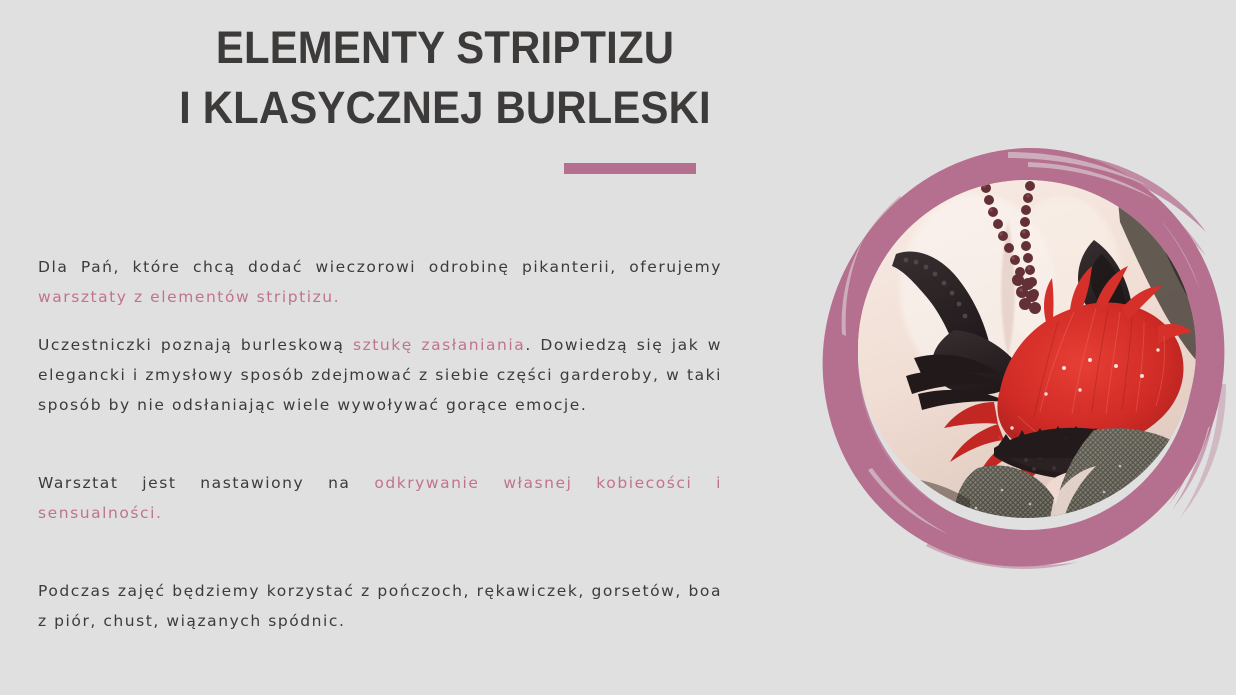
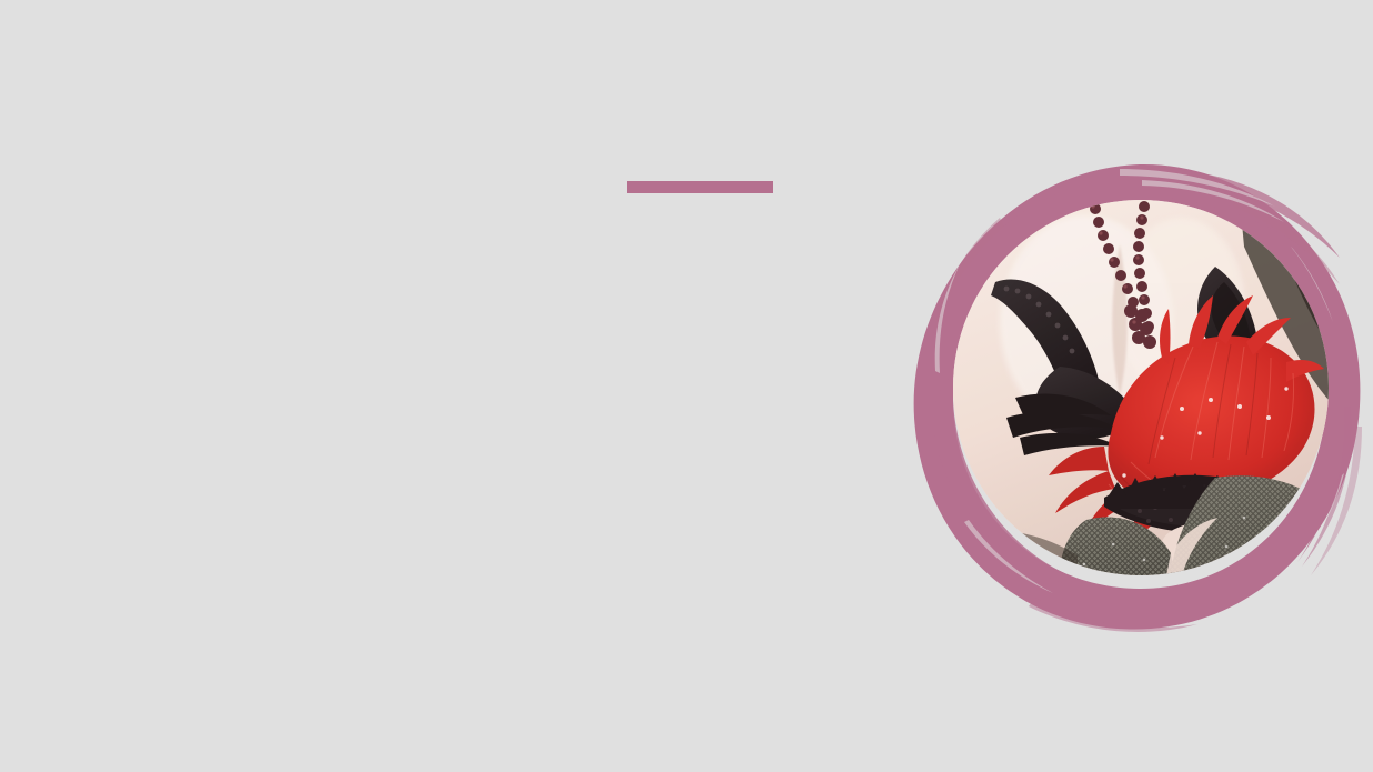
- ELEMENTY STRIPTIZU
- I KLASYCZNEJ BURLESKI
- Dla Pań, które chcą dodać wieczorowi odrobinę pikanterii, oferujemy warsztaty z elementów striptizu.
- Uczestniczki poznają burleskową sztukę zasłaniania. Dowiedzą się jak w elegancki i zmysłowy sposób zdejmować z siebie części garderoby, w taki sposób by nie odsłaniając wiele wywoływać gorące emocje.
- Warsztat jest nastawiony na odkrywanie własnej kobiecości i sensualności.
- Podczas zajęć będziemy korzystać z pończoch, rękawiczek, gorsetów, boa z piór, chust, wiązanych spódnic.
